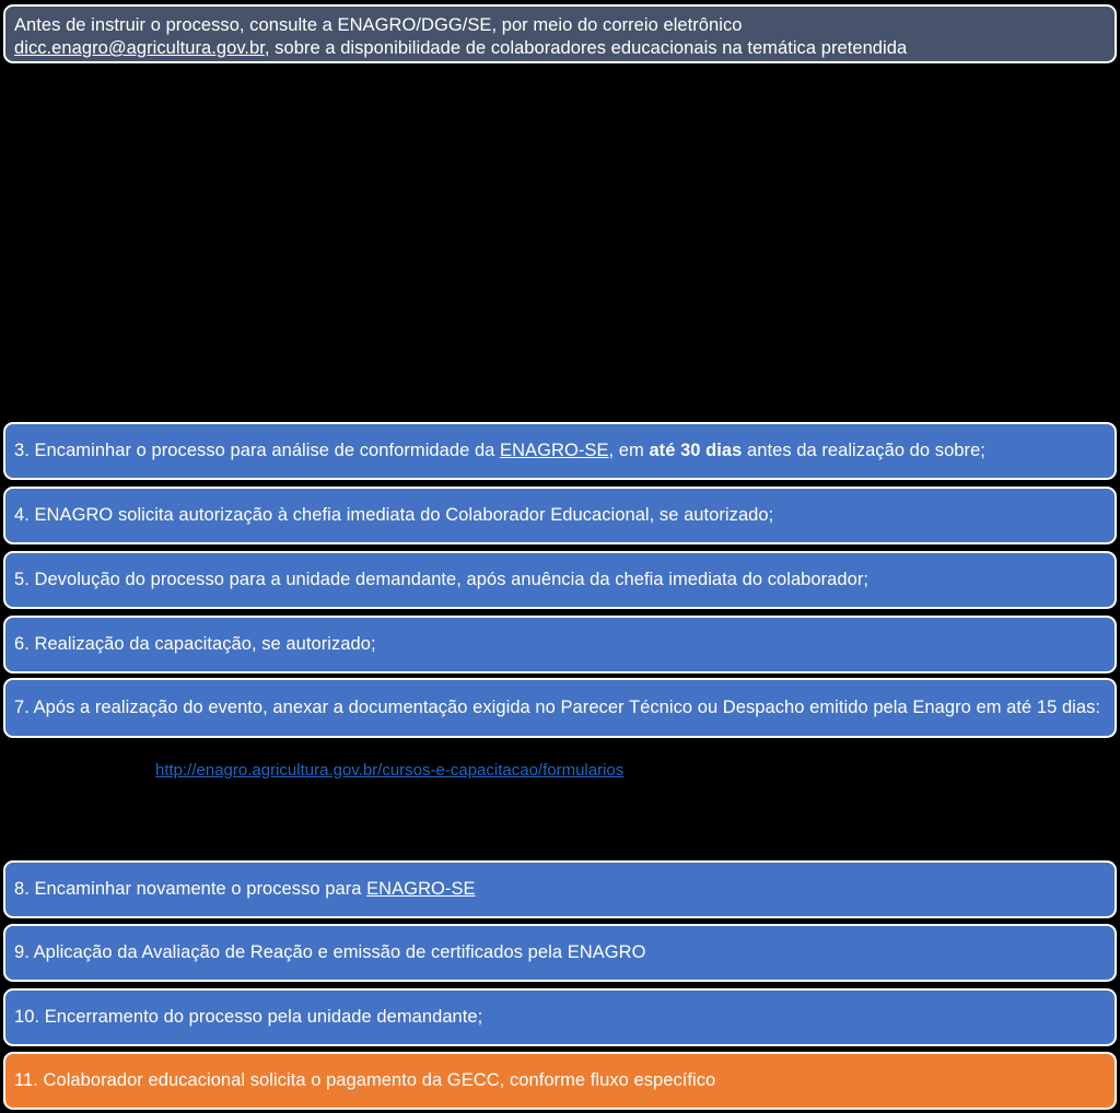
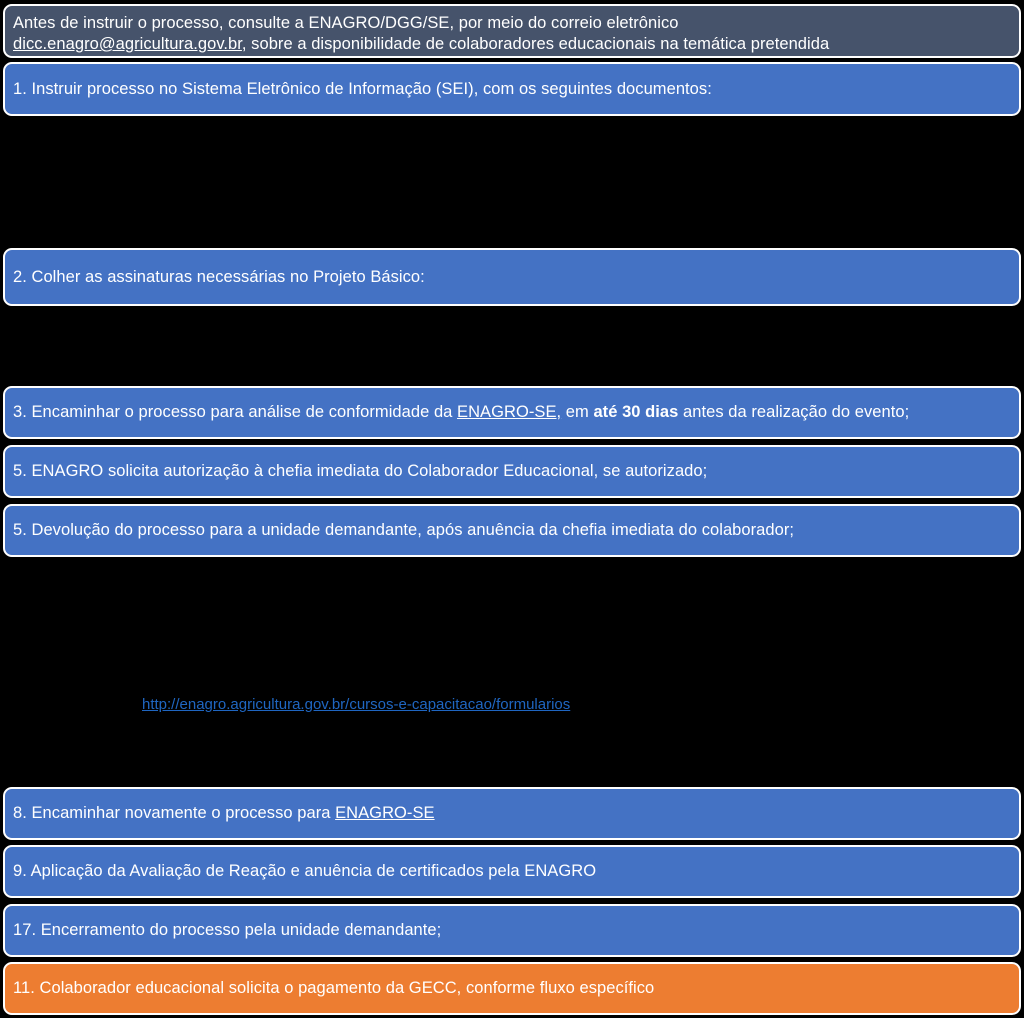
  Antes de instruir o processo, consulte a ENAGRO/DGG/SE, por meio do correio eletrônico
  dicc.enagro@agricultura.gov.br, sobre a disponibilidade de colaboradores educacionais na temática pretendida
+ 1. Instruir processo no Sistema Eletrônico de Informação (SEI), com os seguintes documentos:
+ 2. Colher as assinaturas necessárias no Projeto Básico:
- 3. Encaminhar o processo para análise de conformidade da ENAGRO-SE, em até 30 dias antes da realização do sobre;
+ 3. Encaminhar o processo para análise de conformidade da ENAGRO-SE, em até 30 dias antes da realização do evento;
- 4. ENAGRO solicita autorização à chefia imediata do Colaborador Educacional, se autorizado;
+ 5. ENAGRO solicita autorização à chefia imediata do Colaborador Educacional, se autorizado;
  5. Devolução do processo para a unidade demandante, após anuência da chefia imediata do colaborador;
- 6. Realização da capacitação, se autorizado;
- 7. Após a realização do evento, anexar a documentação exigida no Parecer Técnico ou Despacho emitido pela Enagro em até 15 dias:
  http://enagro.agricultura.gov.br/cursos-e-capacitacao/formularios
  8. Encaminhar novamente o processo para ENAGRO-SE
- 9. Aplicação da Avaliação de Reação e emissão de certificados pela ENAGRO
+ 9. Aplicação da Avaliação de Reação e anuência de certificados pela ENAGRO
- 10. Encerramento do processo pela unidade demandante;
+ 17. Encerramento do processo pela unidade demandante;
  11. Colaborador educacional solicita o pagamento da GECC, conforme fluxo específico
